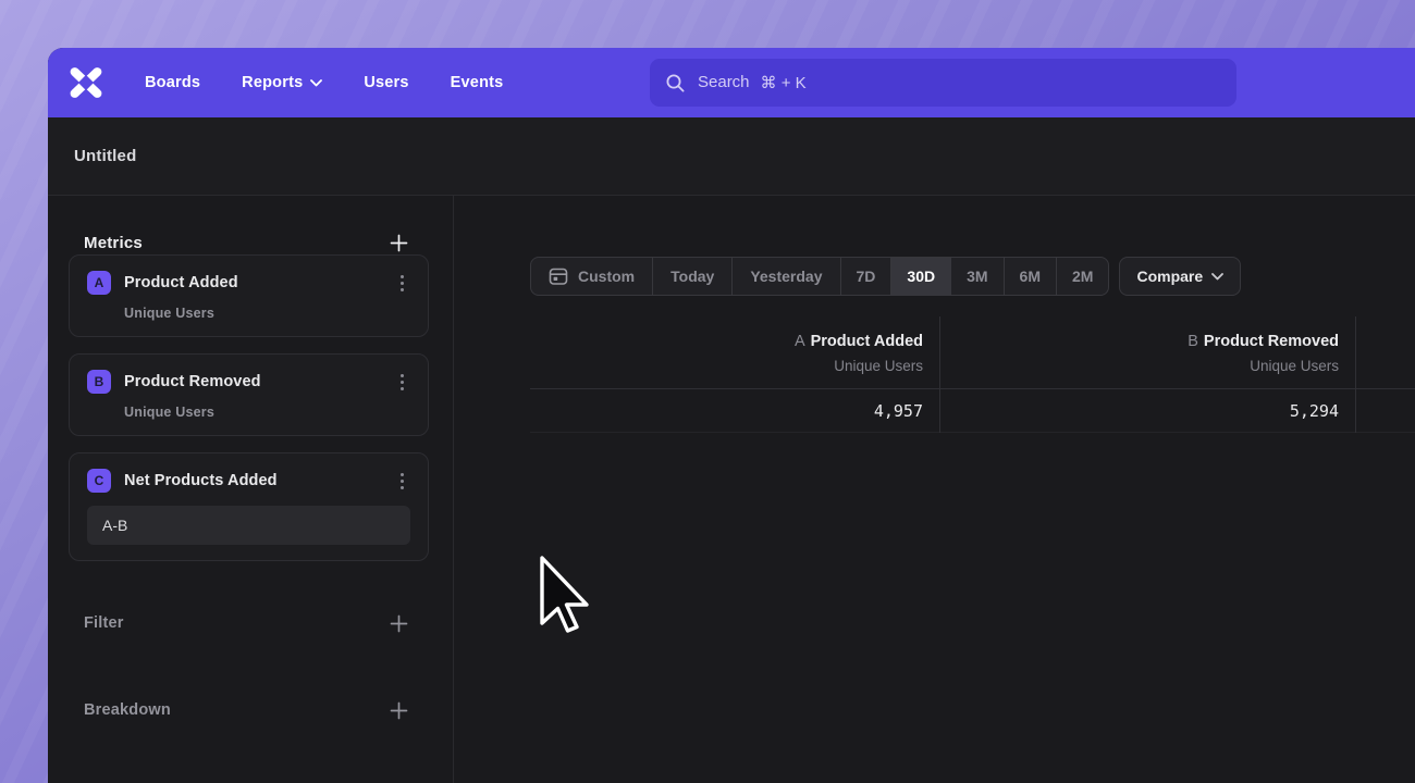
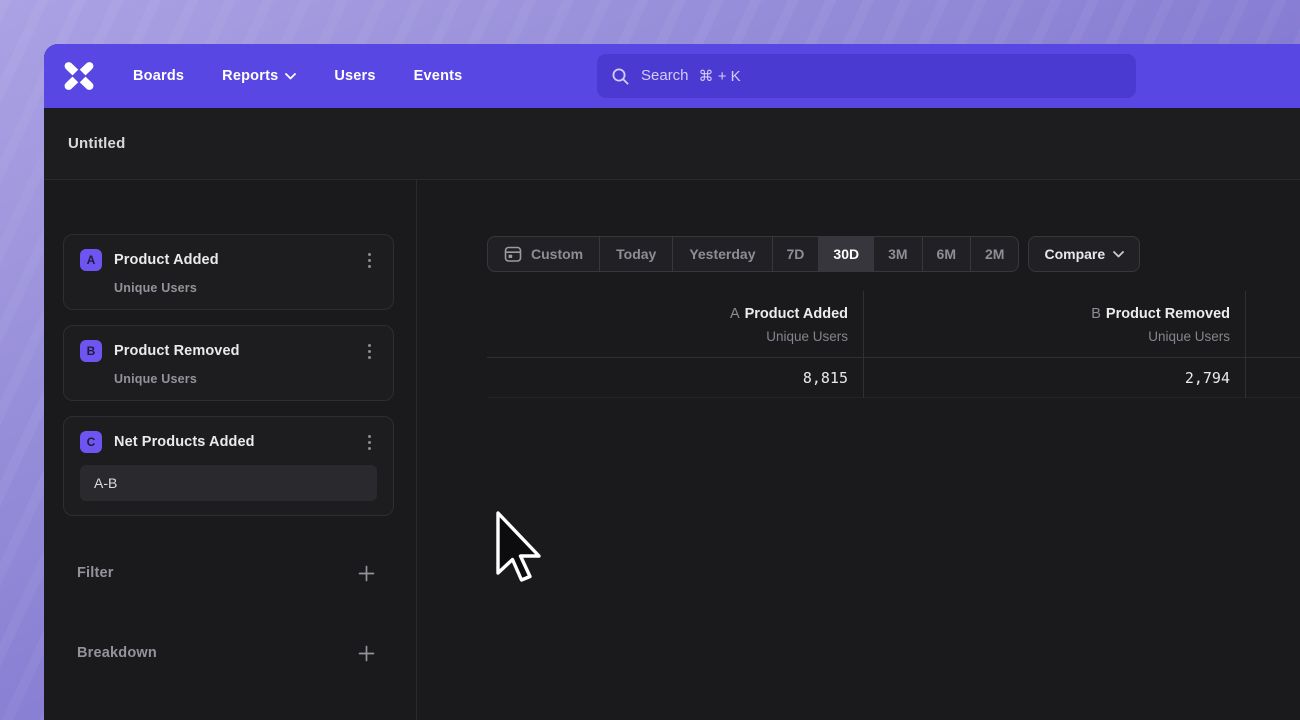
  Boards
  Reports
  Users
  Events
  Search
  ⌘ + K
  Untitled
- Metrics
  A
  Product Added
  Unique Users
  B
  Product Removed
  Unique Users
  C
  Net Products Added
  A-B
  Filter
  Breakdown
  Custom
  Today
  Yesterday
  7D
  30D
  3M
  6M
  2M
  Compare
  A Product Added
  Unique Users
- 4,957
+ 8,815
  B Product Removed
  Unique Users
- 5,294
+ 2,794
